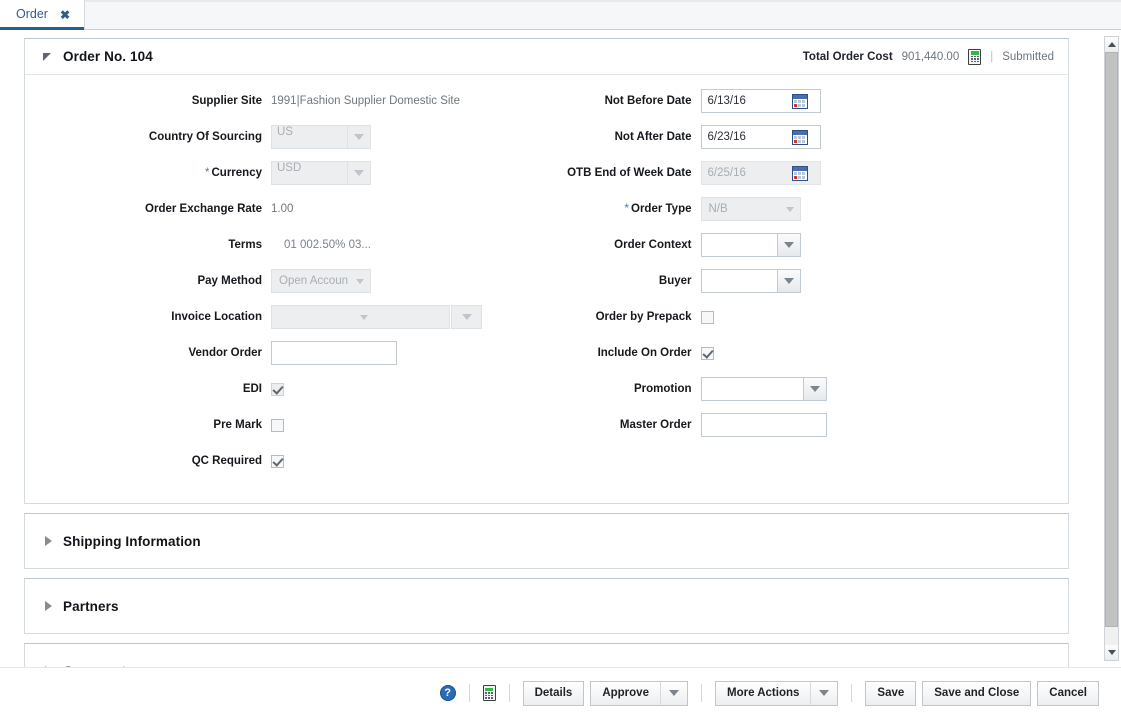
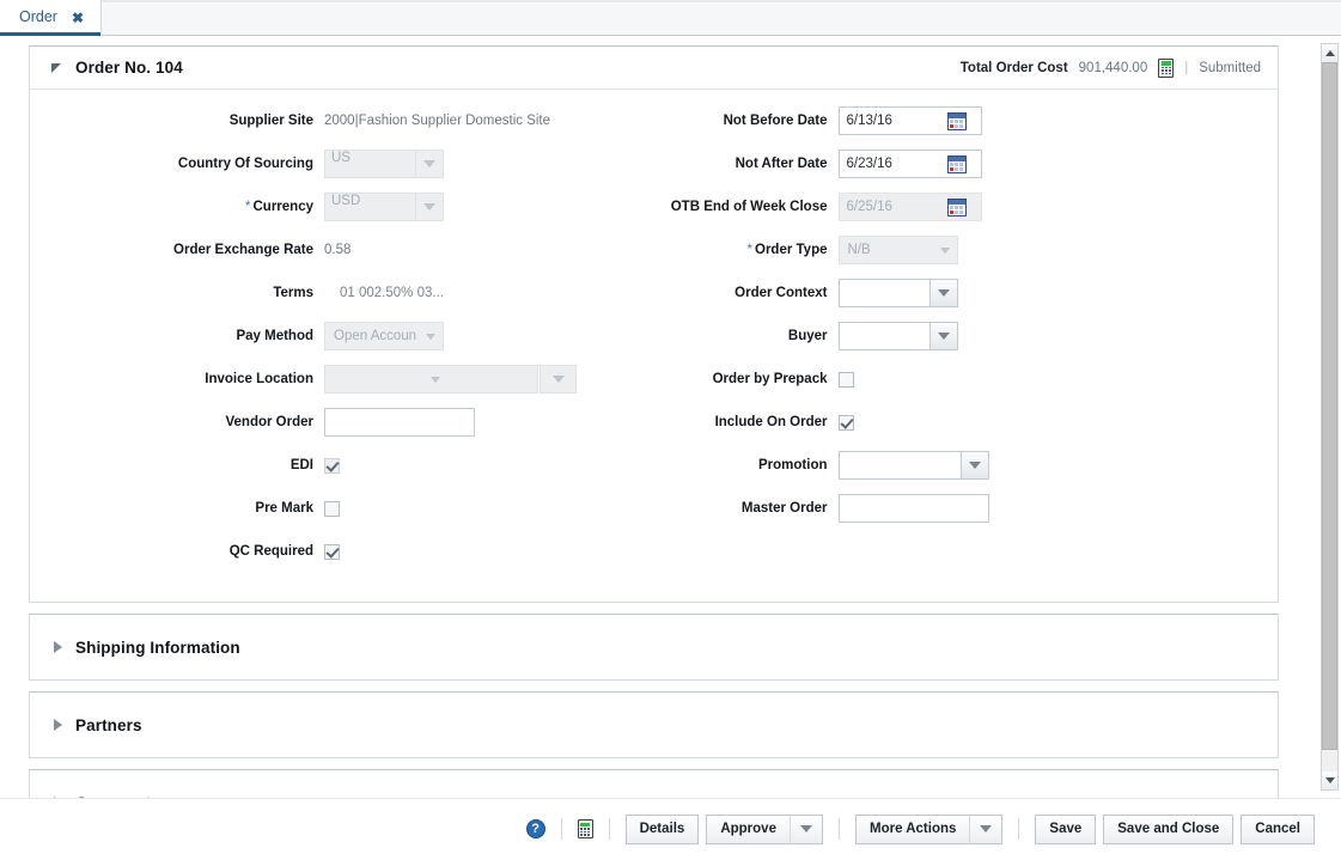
  Order
  ✖
  Order No. 104
  Total Order Cost
  901,440.00
  |
  Submitted
  Supplier Site
- 1991
+ 2000
  |
  Fashion Supplier Domestic Site
  Country Of Sourcing
  US
  * Currency
  USD
  Order Exchange Rate
- 1.00
+ 0.58
  Terms
  01 002.50% 03...
  Pay Method
  Open Accoun
  Invoice Location
  Vendor Order
  EDI
  Pre Mark
  QC Required
  Not Before Date
  6/13/16
  Not After Date
  6/23/16
- OTB End of Week Date
+ OTB End of Week Close
  6/25/16
  * Order Type
  N/B
  Order Context
  Buyer
  Order by Prepack
  Include On Order
  Promotion
  Master Order
  Shipping Information
  Partners
  ?
  Details
  Approve
  More Actions
  Save
  Save and Close
  Cancel
